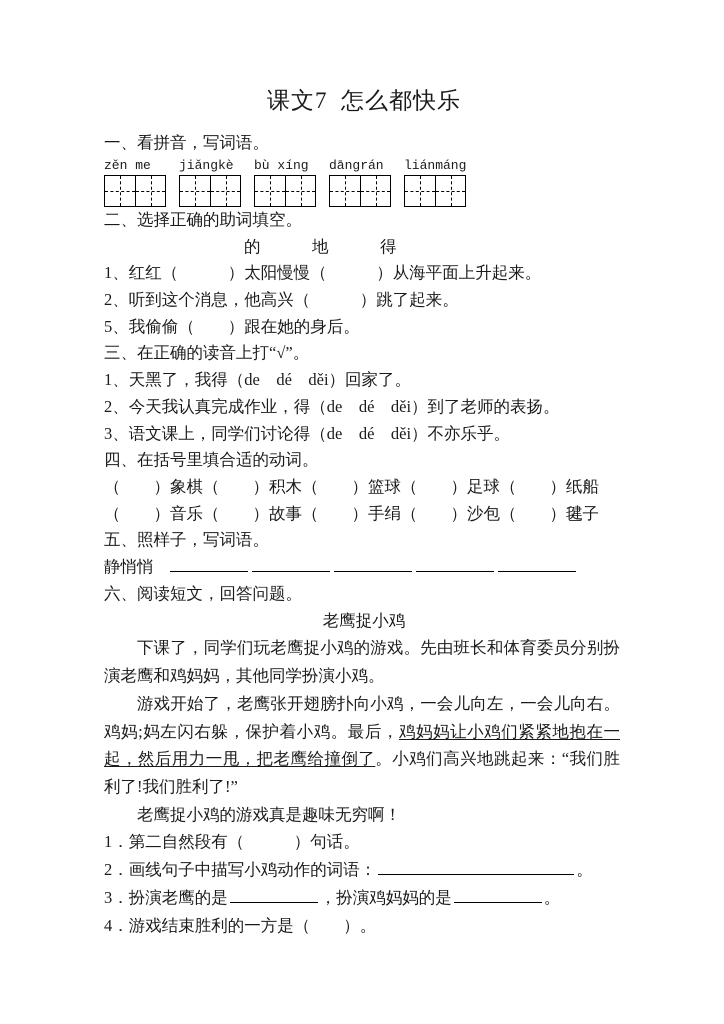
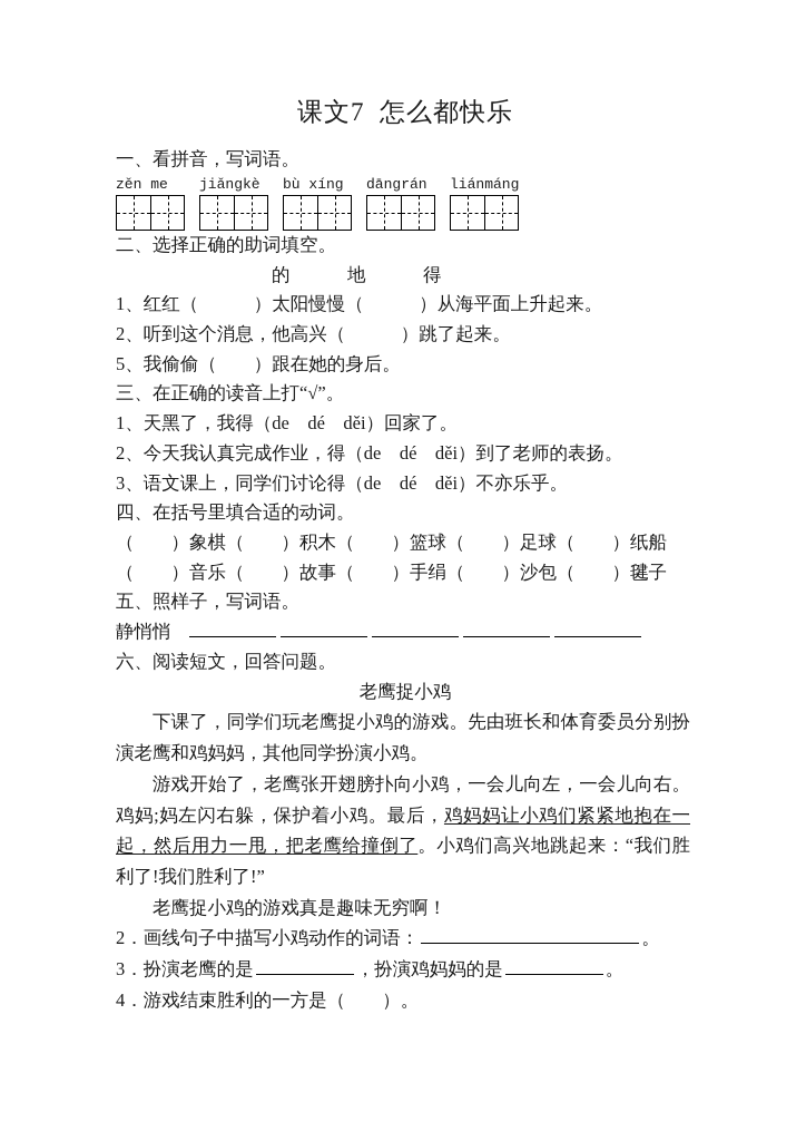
  课文7 怎么都快乐
  一、看拼音，写词语。
  zěn me
  jiǎngkè
  bù xíng
  dāngrán
  liánmáng
  二、选择正确的助词填空。
  的 地 得
  1、红红（ ）太阳慢慢（ ）从海平面上升起来。
  2、听到这个消息，他高兴（ ）跳了起来。
  5、我偷偷（ ）跟在她的身后。
  三、在正确的读音上打“√”。
  1、天黑了，我得（de dé děi）回家了。
  2、今天我认真完成作业，得（de dé děi）到了老师的表扬。
  3、语文课上，同学们讨论得（de dé děi）不亦乐乎。
  四、在括号里填合适的动词。
  （ ）象棋（ ）积木（ ）篮球（ ）足球（ ）纸船
  （ ）音乐（ ）故事（ ）手绢（ ）沙包（ ）毽子
  五、照样子，写词语。
  静悄悄
  六、阅读短文，回答问题。
  老鹰捉小鸡
  下课了，同学们玩老鹰捉小鸡的游戏。先由班长和体育委员分别扮演老鹰和鸡妈妈，其他同学扮演小鸡。
  游戏开始了，老鹰张开翅膀扑向小鸡，一会儿向左，一会儿向右。鸡妈;妈左闪右躲，保护着小鸡。最后，鸡妈妈让小鸡们紧紧地抱在一起，然后用力一甩，把老鹰给撞倒了。小鸡们高兴地跳起来：“我们胜利了!我们胜利了!”
  老鹰捉小鸡的游戏真是趣味无穷啊！
- 1．第二自然段有（ ）句话。
  2．画线句子中描写小鸡动作的词语： 。
  3．扮演老鹰的是 ，扮演鸡妈妈的是 。
  4．游戏结束胜利的一方是（ ）。
